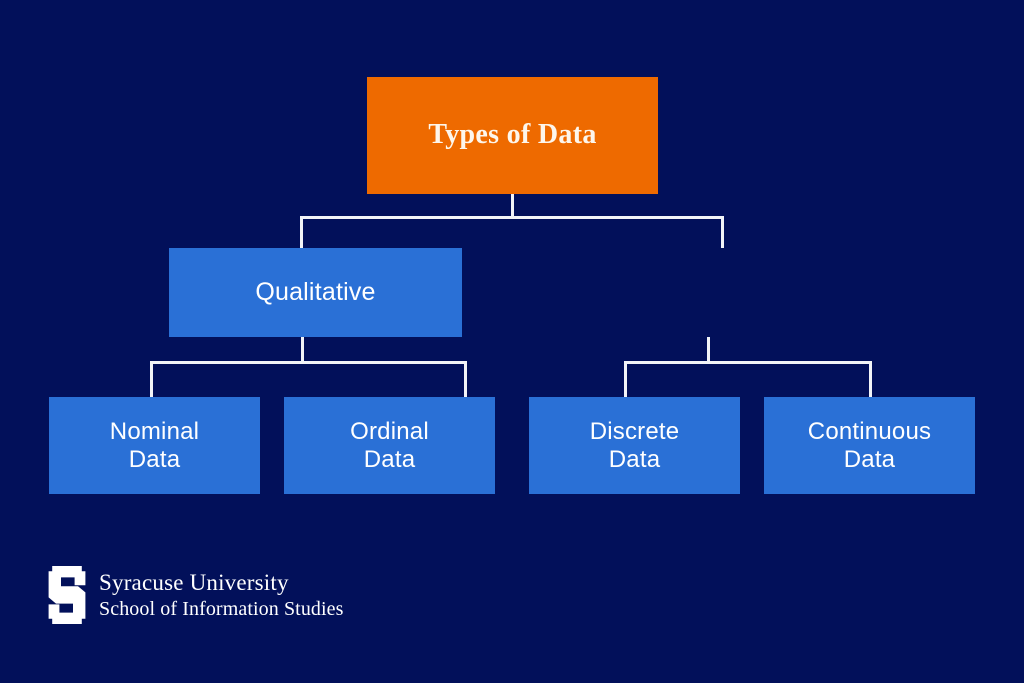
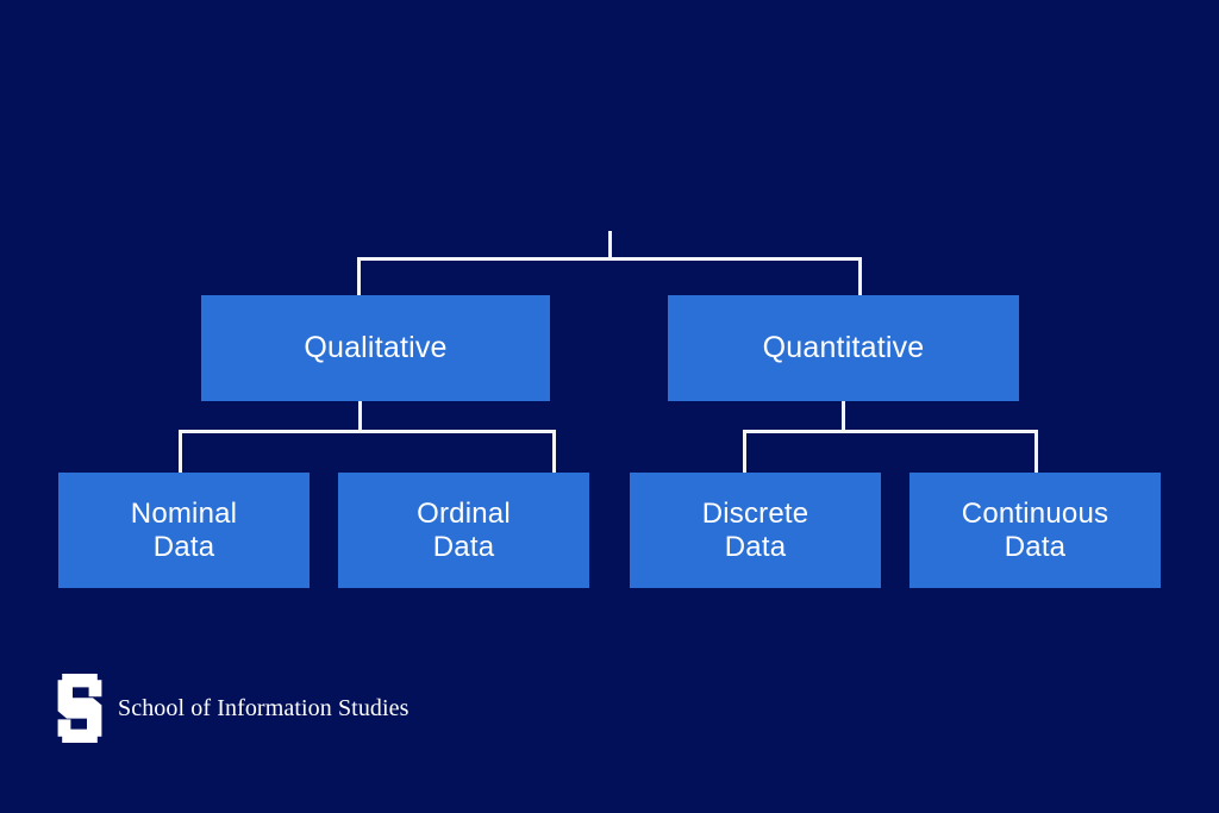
- Types of Data
  Qualitative
+ Quantitative
  Nominal
  Data
  Ordinal
  Data
  Discrete
  Data
  Continuous
  Data
- Syracuse University
  School of Information Studies
